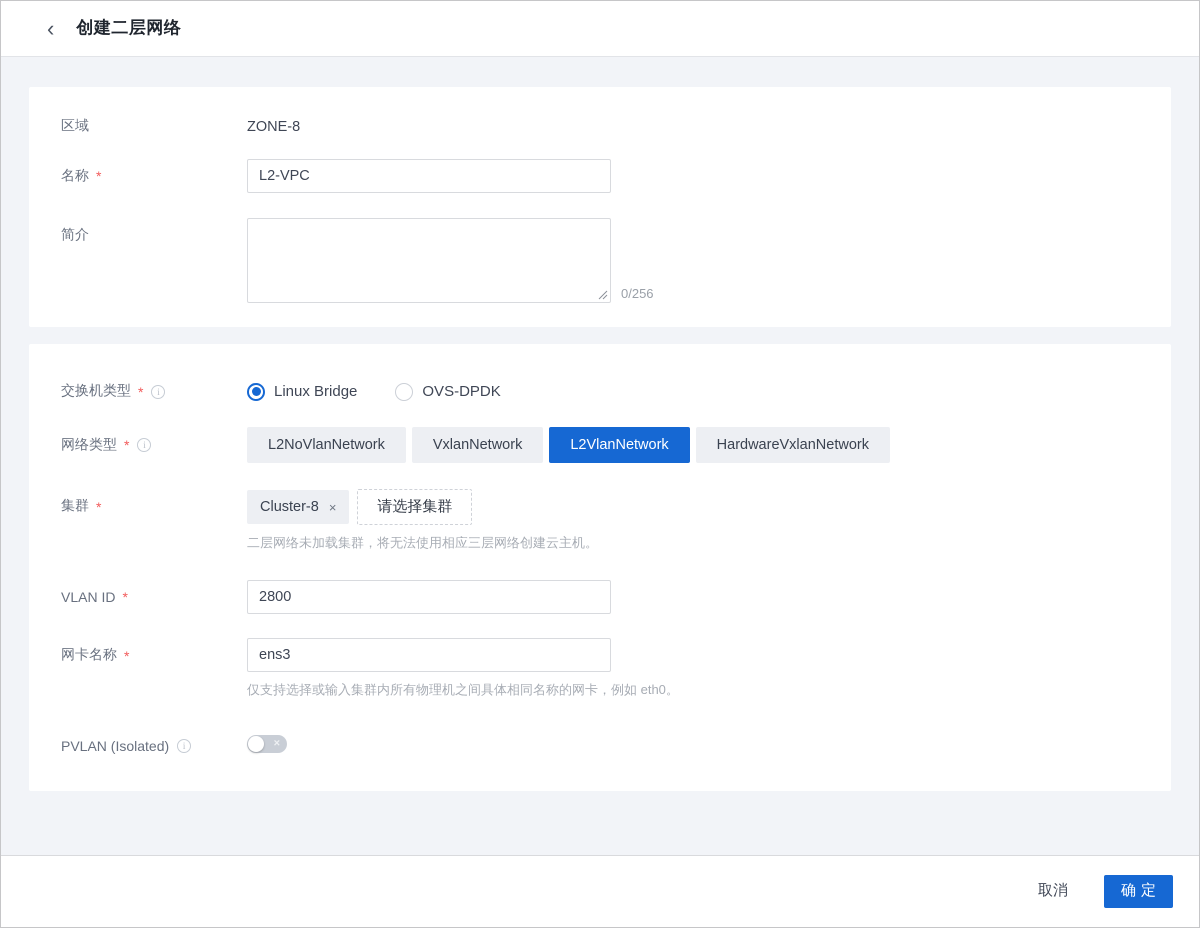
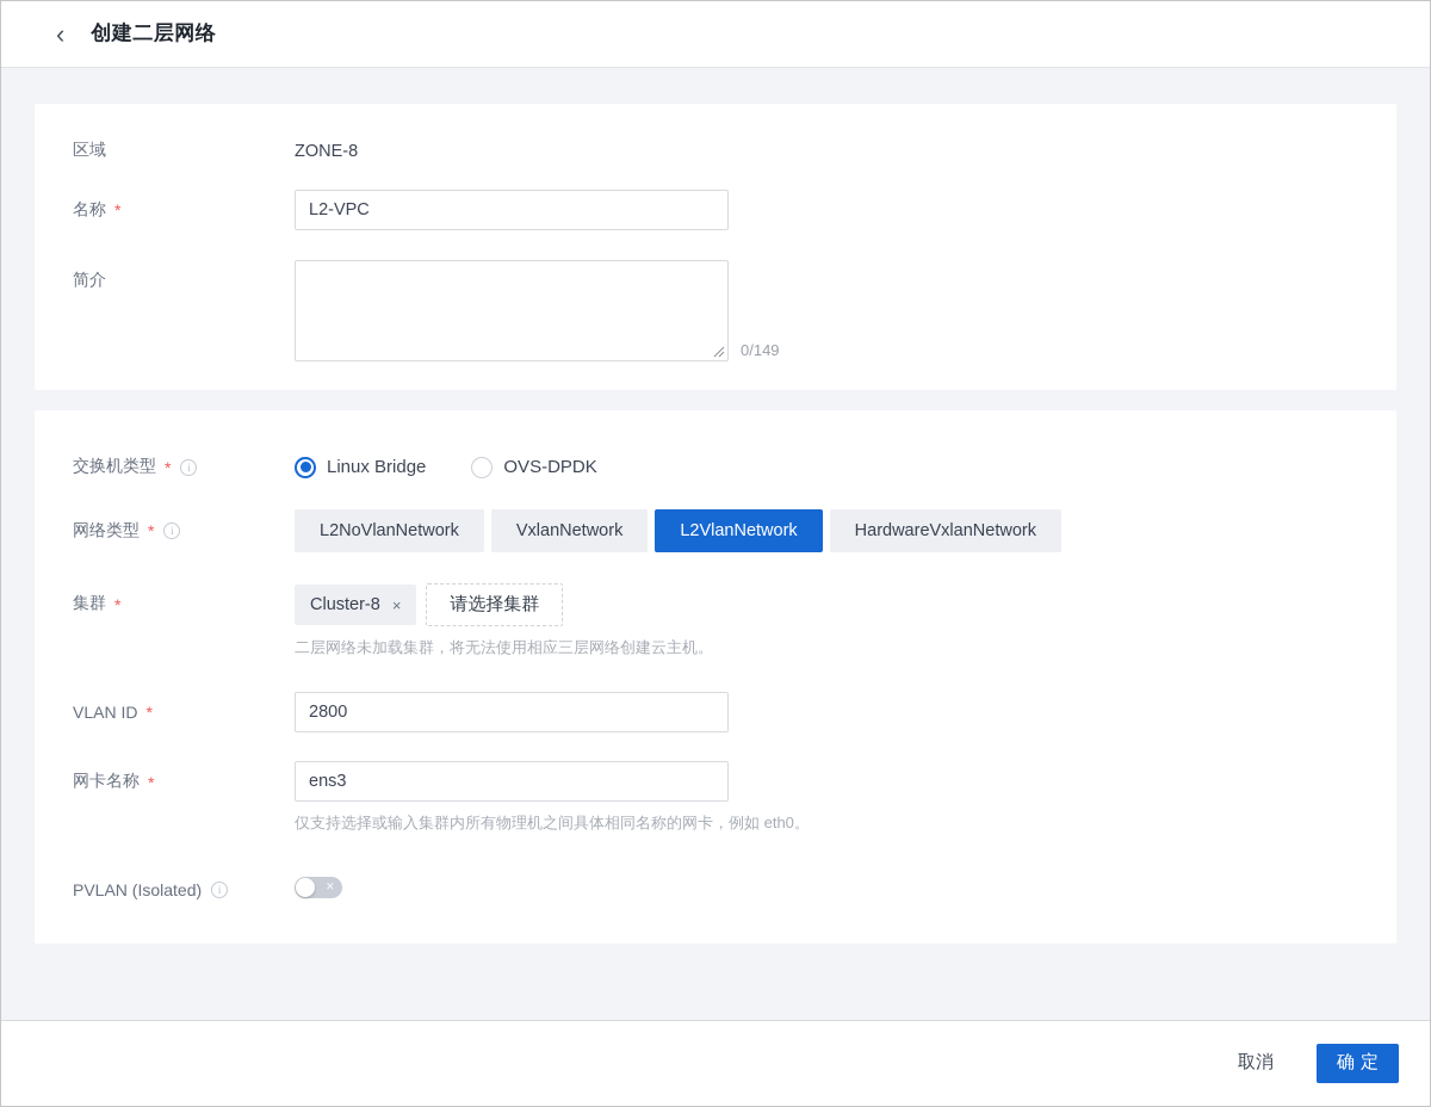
  ‹
  创建二层网络
  区域
  ZONE-8
  名称
  *
  L2-VPC
  简介
- 0/256
+ 0/149
  交换机类型
  *
  i
  Linux Bridge
  OVS-DPDK
  网络类型
  *
  i
  L2NoVlanNetwork
  VxlanNetwork
  L2VlanNetwork
  HardwareVxlanNetwork
  集群
  *
  Cluster-8
  ×
  请选择集群
  二层网络未加载集群，将无法使用相应三层网络创建云主机。
  VLAN ID
  *
  2800
  网卡名称
  *
  ens3
  仅支持选择或输入集群内所有物理机之间具体相同名称的网卡，例如 eth0。
  PVLAN (Isolated)
  i
  ×
  取消
  确定
